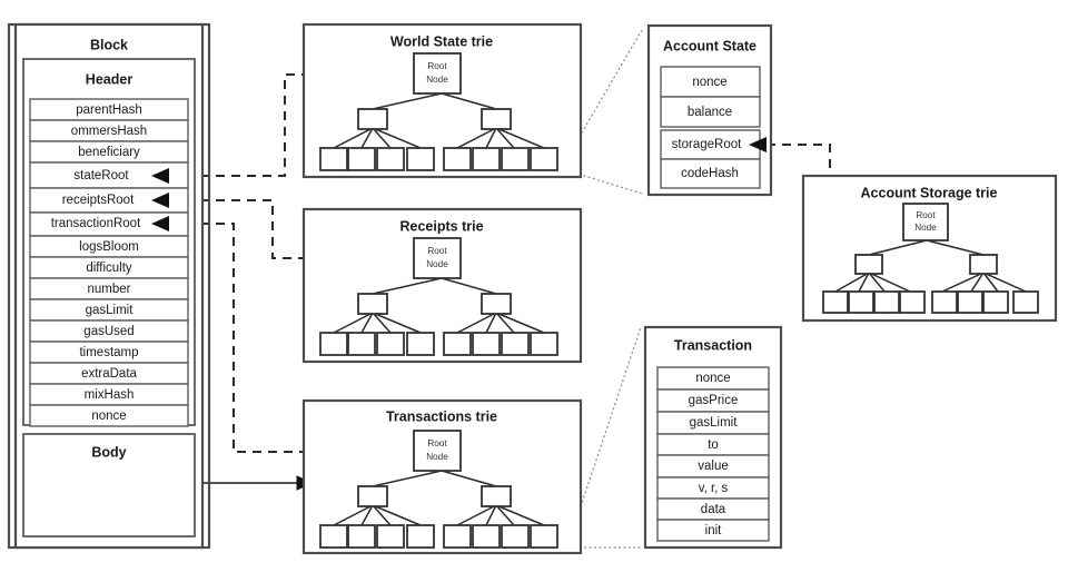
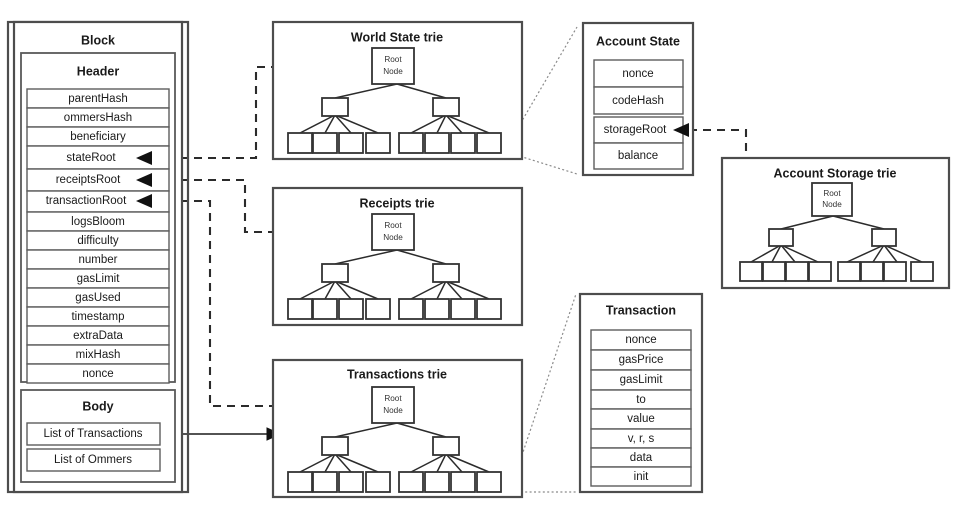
  Block
  Header
  parentHash
  ommersHash
  beneficiary
  stateRoot
  receiptsRoot
  transactionRoot
  logsBloom
  difficulty
  number
  gasLimit
  gasUsed
  timestamp
  extraData
  mixHash
  nonce
  Body
+ List of Transactions
+ List of Ommers
  World State trie
  Root
  Node
  Receipts trie
  Root
  Node
  Transactions trie
  Root
  Node
  Account State
  nonce
- balance
+ codeHash
  storageRoot
- codeHash
+ balance
  Account Storage trie
  Root
  Node
  Transaction
  nonce
  gasPrice
  gasLimit
  to
  value
  v, r, s
  data
  init
